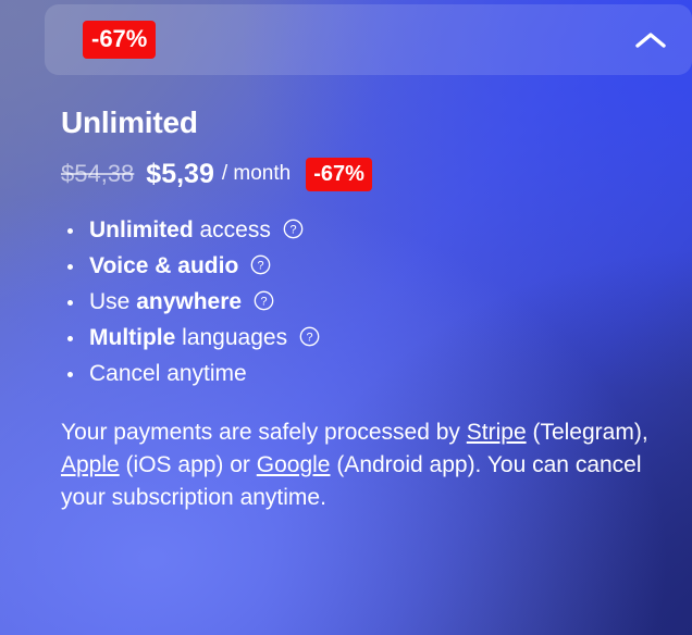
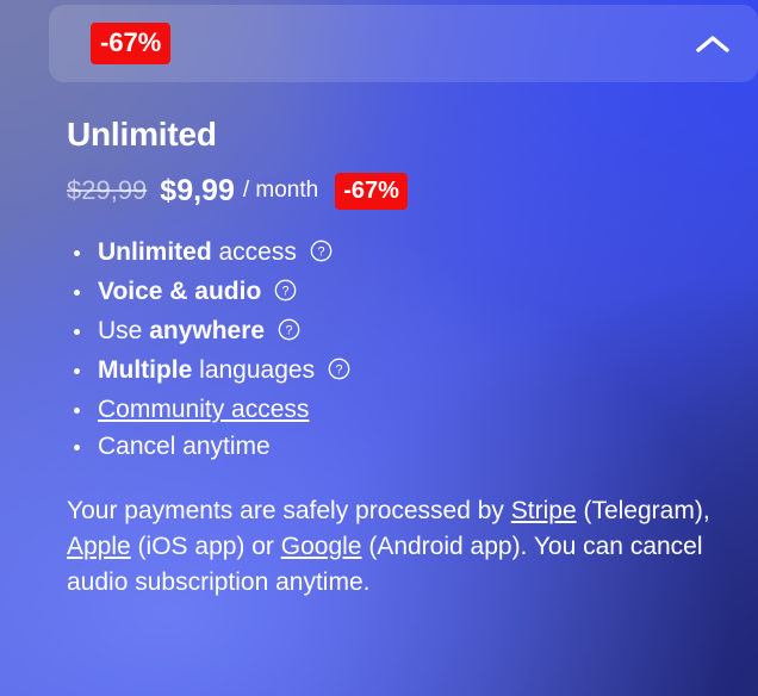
  -67%
  Unlimited
- $54,38
+ $29,99
- $5,39
+ $9,99
  / month
  -67%
  Unlimited access
  ?
  Voice & audio
  ?
  Use anywhere
  ?
  Multiple languages
  ?
+ Community access
  Cancel anytime
- Your payments are safely processed by Stripe (Telegram), Apple (iOS app) or Google (Android app). You can cancel your subscription anytime.
+ Your payments are safely processed by Stripe (Telegram), Apple (iOS app) or Google (Android app). You can cancel audio subscription anytime.
